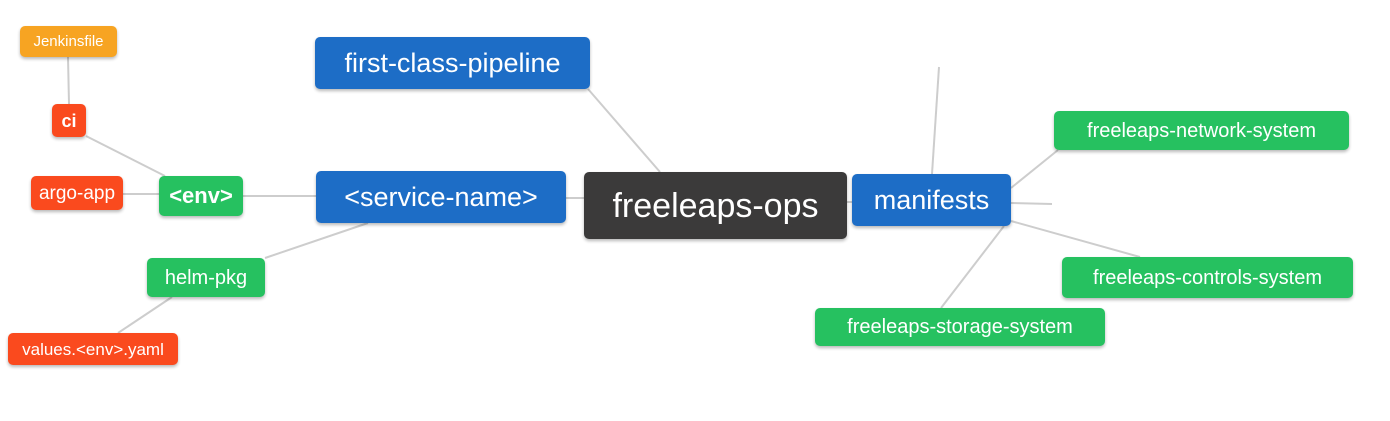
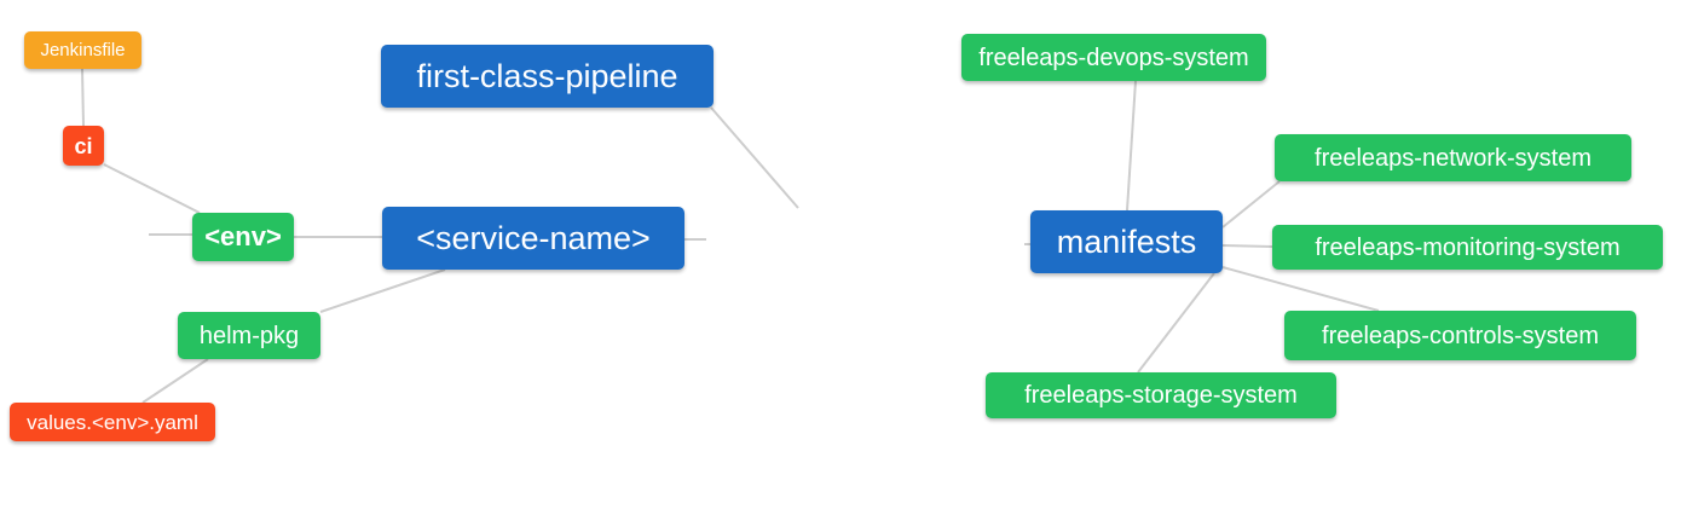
  Jenkinsfile
  ci
- argo-app
  <env>
  helm-pkg
  values.<env>.yaml
  first-class-pipeline
  <service-name>
- freeleaps-ops
  manifests
+ freeleaps-devops-system
  freeleaps-network-system
+ freeleaps-monitoring-system
  freeleaps-controls-system
  freeleaps-storage-system
